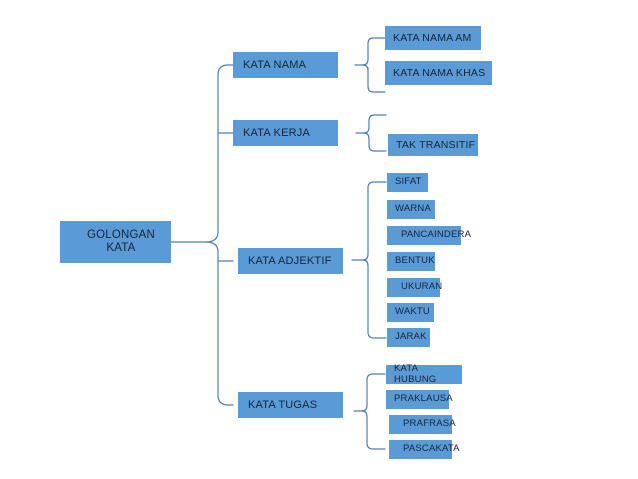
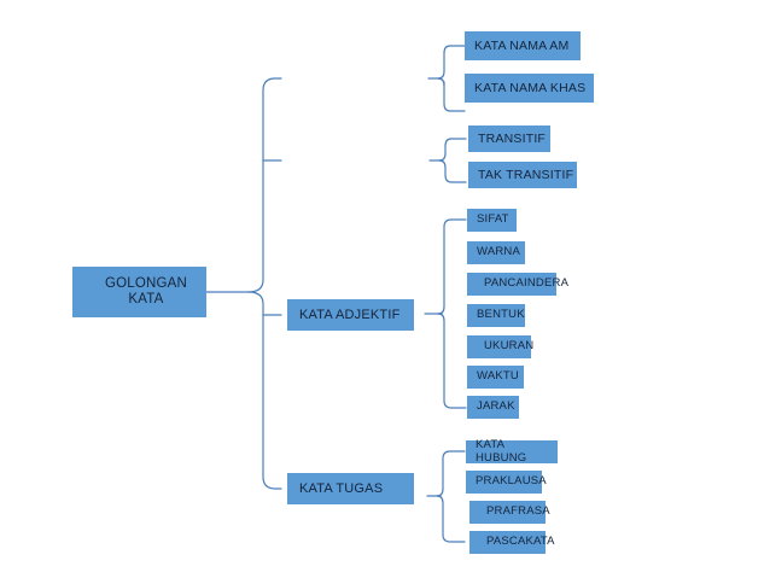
  GOLONGAN
  KATA
- KATA NAMA
- KATA KERJA
  KATA ADJEKTIF
  KATA TUGAS
  KATA NAMA AM
  KATA NAMA KHAS
+ TRANSITIF
  TAK TRANSITIF
  SIFAT
  WARNA
  PANCAINDERA
  BENTUK
  UKURAN
  WAKTU
  JARAK
  KATA HUBUNG
  PRAKLAUSA
  PRAFRASA
  PASCAKATA
